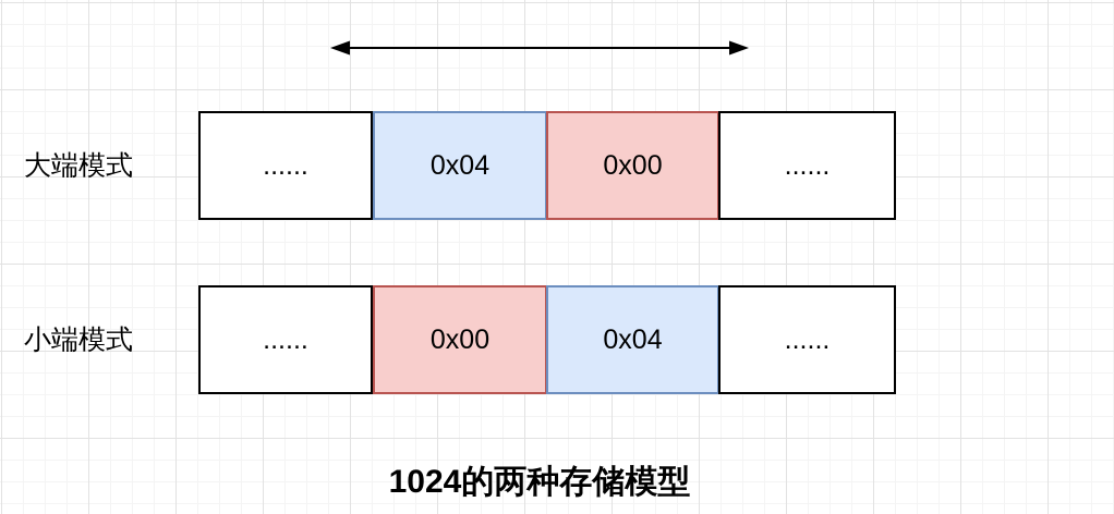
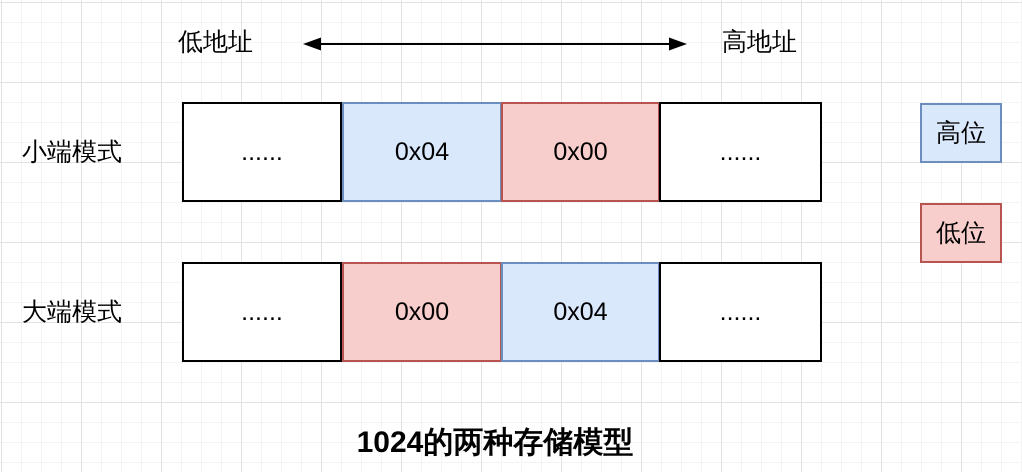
+ 低地址
+ 高地址
- 大端模式
+ 小端模式
  ......
  0x04
  0x00
  ......
- 小端模式
+ 大端模式
  ......
  0x00
  0x04
  ......
+ 高位
+ 低位
  1024的两种存储模型
